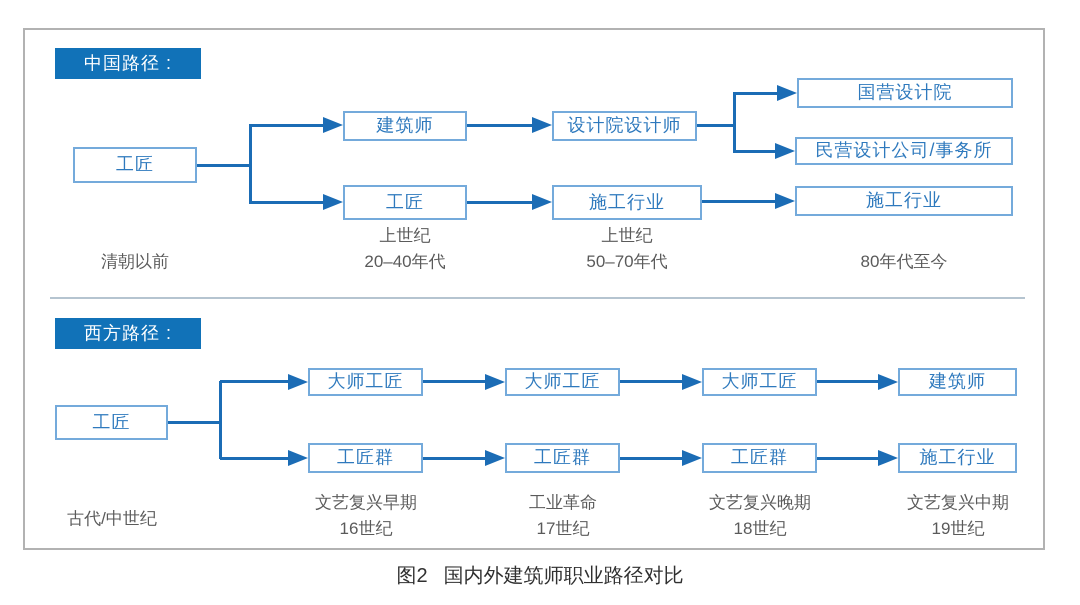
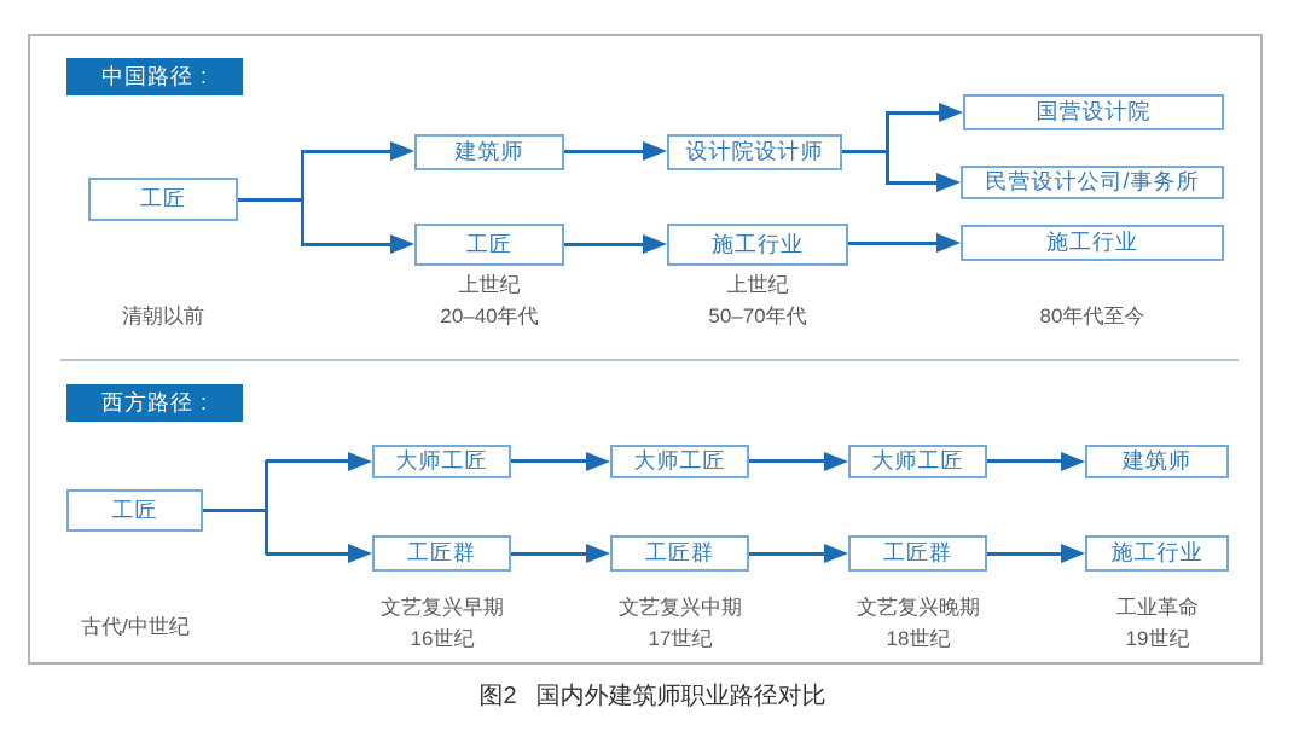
  中国路径 :
  工匠
  建筑师
  设计院设计师
  国营设计院
  民营设计公司/事务所
  工匠
  施工行业
  施工行业
  清朝以前
  上世纪
  20–40年代
  上世纪
  50–70年代
  80年代至今
  西方路径 :
  工匠
  大师工匠
  大师工匠
  大师工匠
  建筑师
  工匠群
  工匠群
  工匠群
  施工行业
  古代/中世纪
  文艺复兴早期
  16世纪
- 工业革命
+ 文艺复兴中期
  17世纪
  文艺复兴晚期
  18世纪
- 文艺复兴中期
+ 工业革命
  19世纪
  图2
  国内外建筑师职业路径对比
